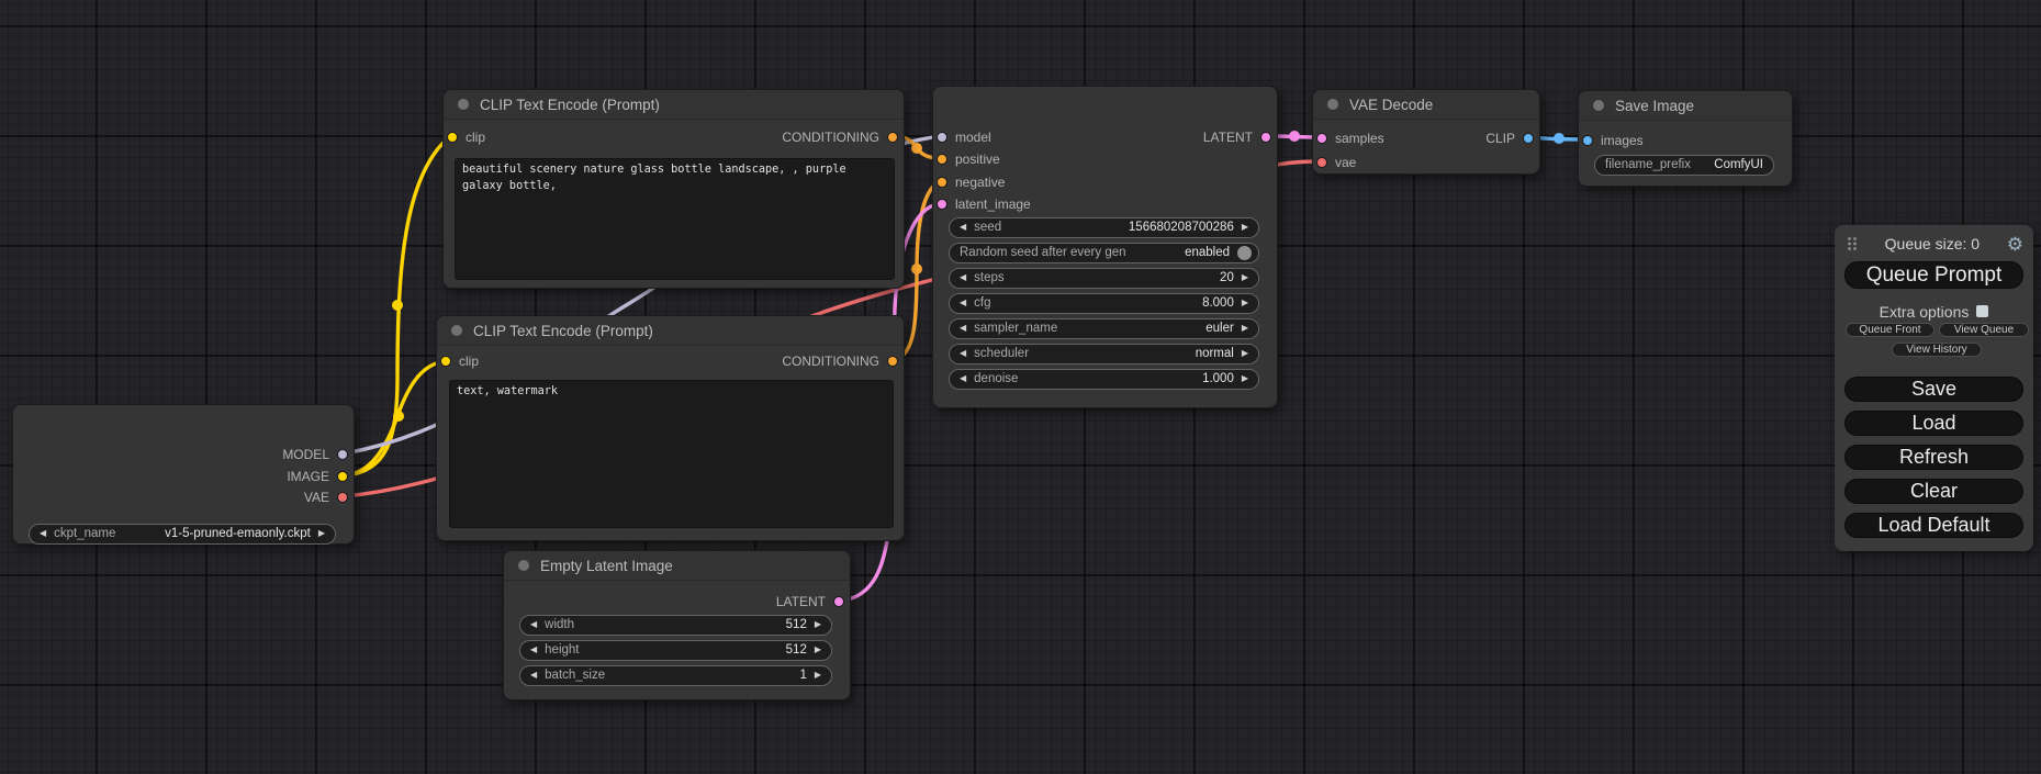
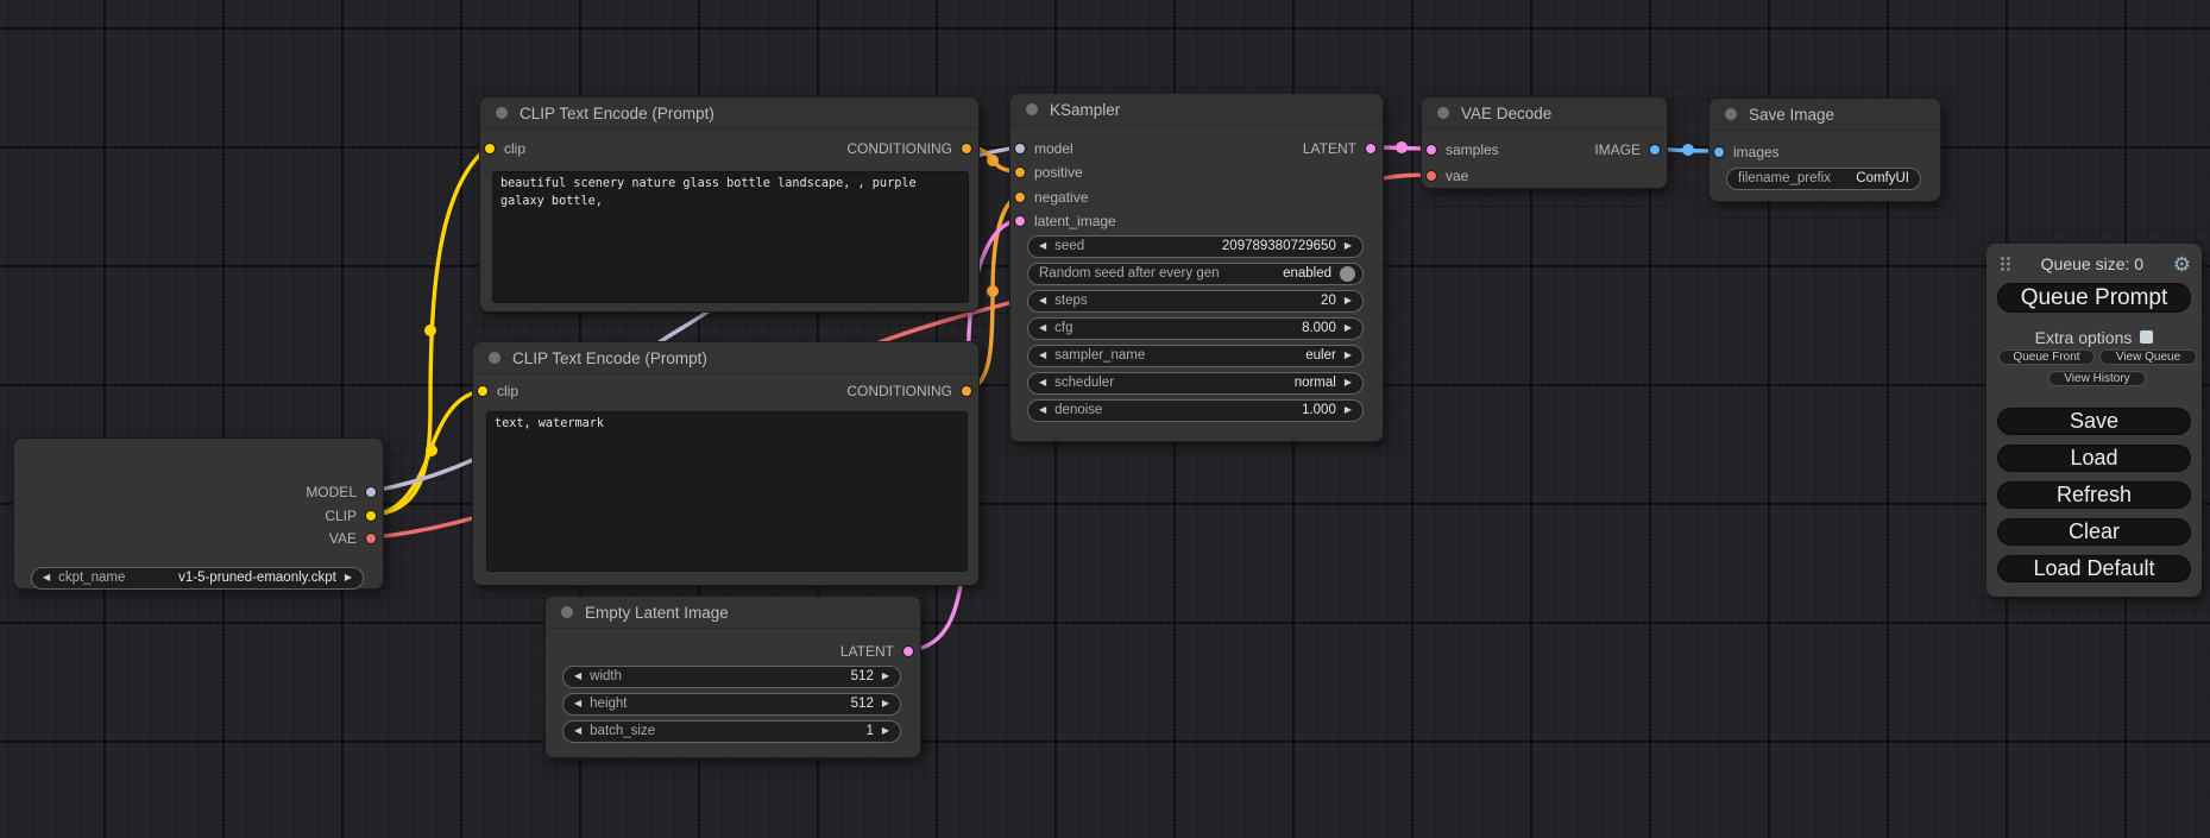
  MODEL
- IMAGE
+ CLIP
  VAE
  ◀
  ckpt_name
  v1-5-pruned-emaonly.ckpt
  ▶
  CLIP Text Encode (Prompt)
  clip
  CONDITIONING
  CLIP Text Encode (Prompt)
  clip
  CONDITIONING
  text, watermark
+ KSampler
  model
  positive
  negative
  latent_image
  LATENT
  ◀
  seed
- 156680208700286
+ 209789380729650
  ▶
  Random seed after every gen
  enabled
  ◀
  steps
  20
  ▶
  ◀
  cfg
  8.000
  ▶
  ◀
  sampler_name
  euler
  ▶
  ◀
  scheduler
  normal
  ▶
  ◀
  denoise
  1.000
  ▶
  VAE Decode
  samples
  vae
- CLIP
+ IMAGE
  Save Image
  images
  filename_prefix
  ComfyUI
  Empty Latent Image
  LATENT
  ◀
  width
  512
  ▶
  ◀
  height
  512
  ▶
  ◀
  batch_size
  1
  ▶
  Queue size: 0
  ⚙
  Queue Prompt
  Extra options
  Queue Front
  View Queue
  View History
  Save
  Load
  Refresh
  Clear
  Load Default
